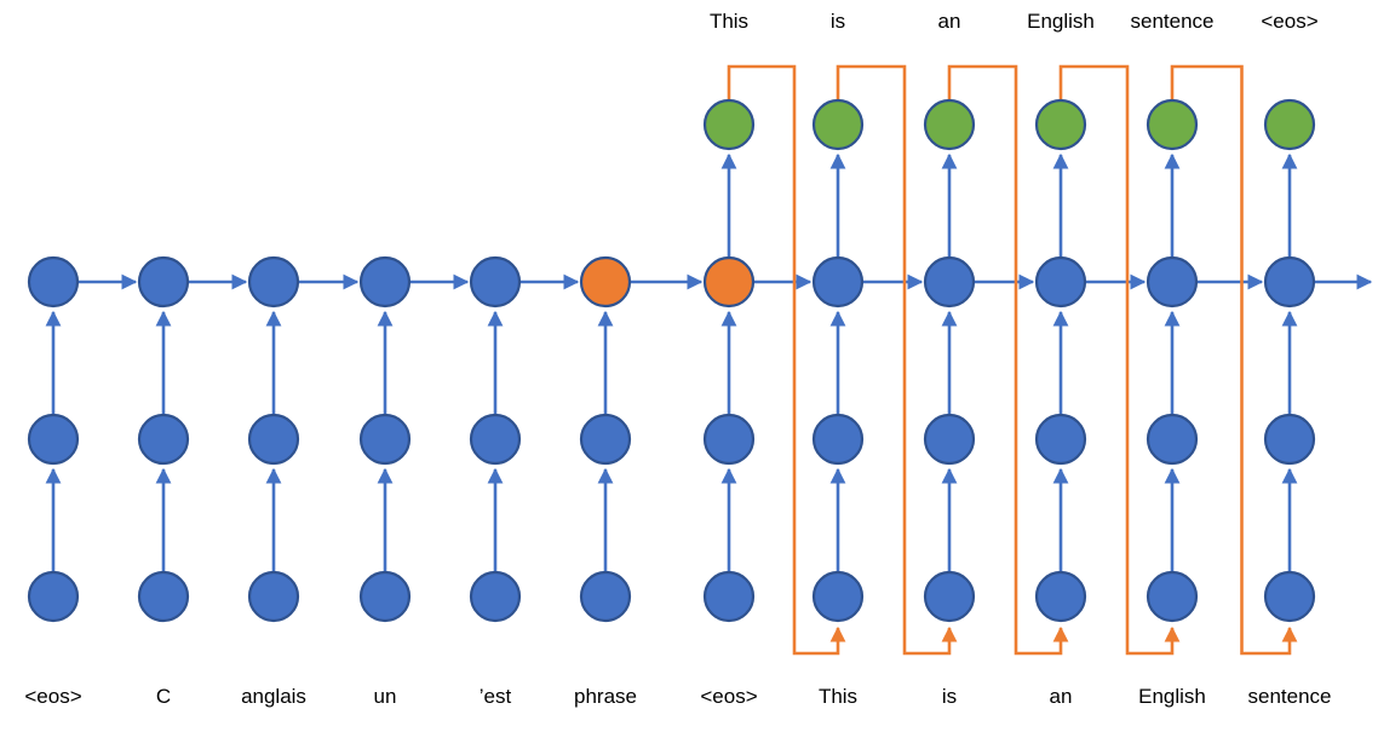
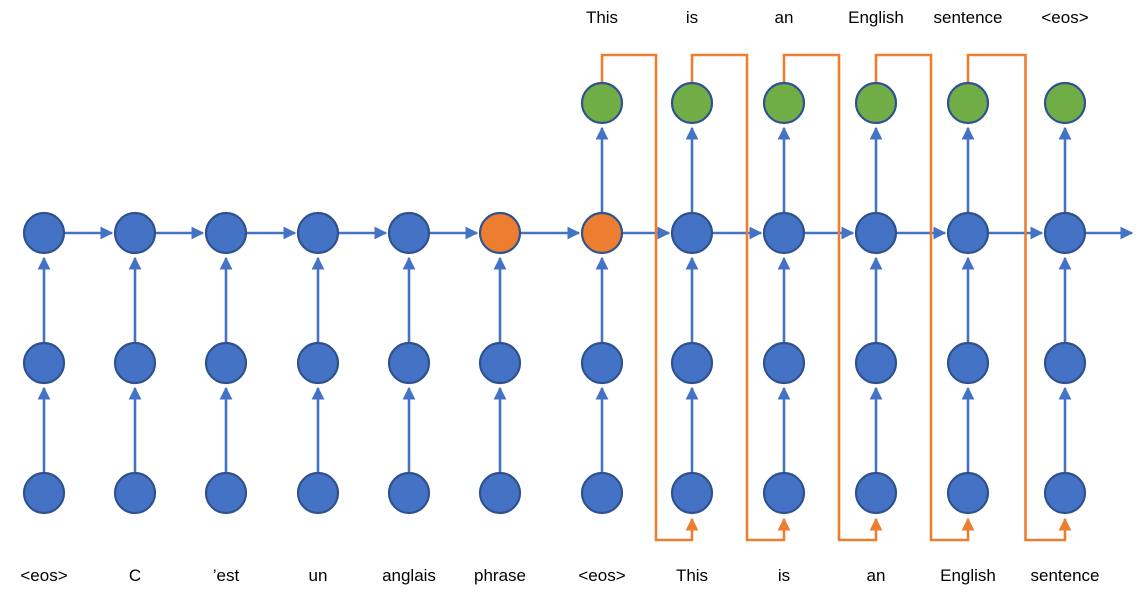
  This
  is
  an
  English
  sentence
  <eos>
  <eos>
  C
- anglais
+ ’est
  un
- ’est
+ anglais
  phrase
  <eos>
  This
  is
  an
  English
  sentence
